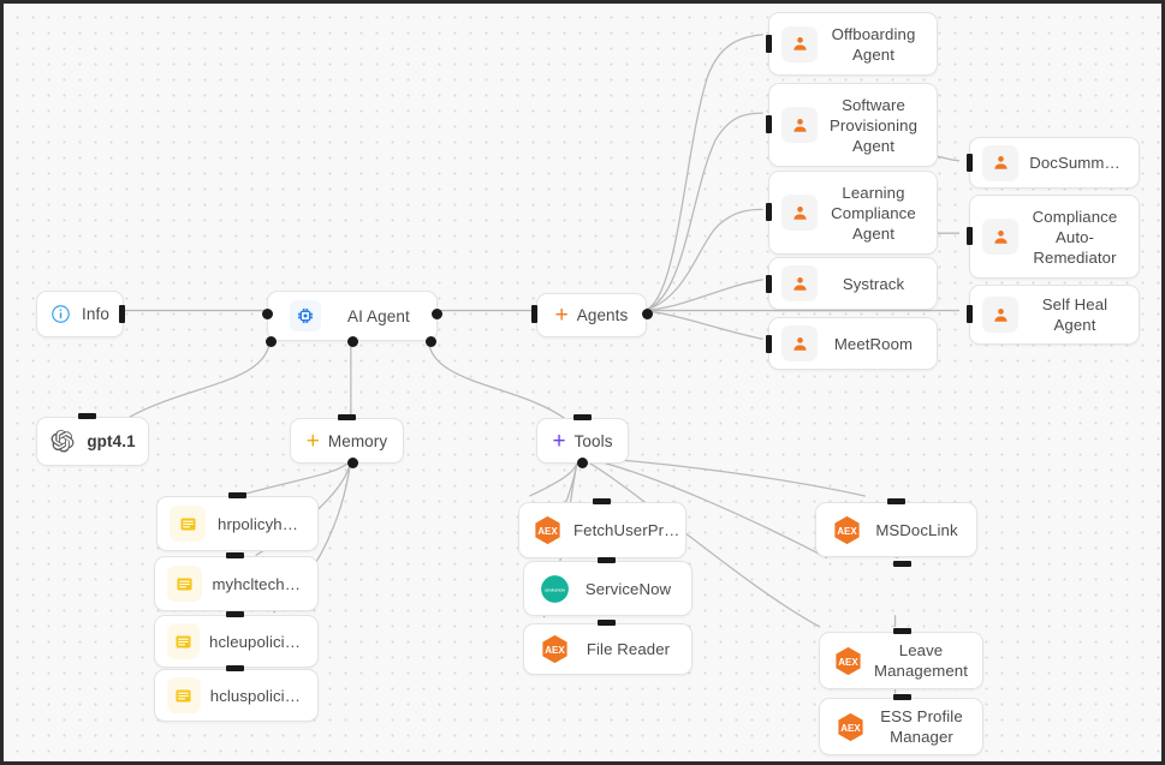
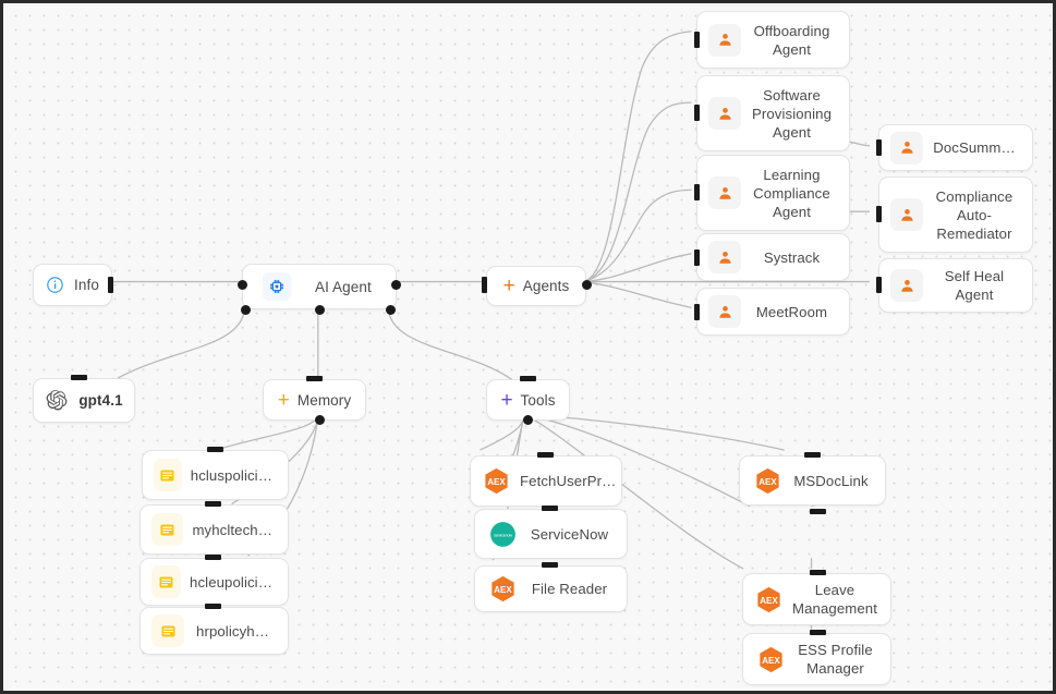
  Info
  AI Agent
  +
  Agents
  gpt4.1
  +
  Memory
  +
  Tools
  Offboarding
  Agent
  Software
  Provisioning
  Agent
  Learning
  Compliance
  Agent
  Systrack
  MeetRoom
  DocSumm…
  Compliance
  Auto-
  Remediator
  Self Heal
  Agent
- hrpolicyh…
+ hcluspolici…
  myhcltech…
  hcleupolici…
- hcluspolici…
+ hrpolicyh…
  AEX
  FetchUserPr…
  ServiceNow
  AEX
  File Reader
  AEX
  MSDocLink
  AEX
  Leave
  Management
  AEX
  ESS Profile
  Manager
